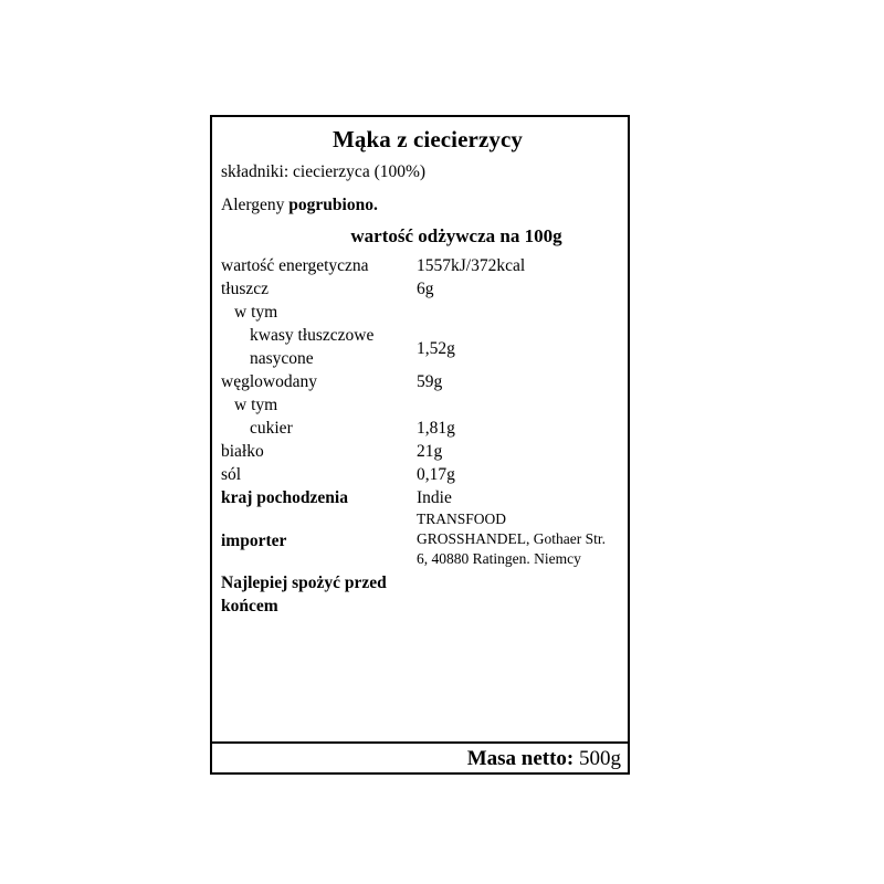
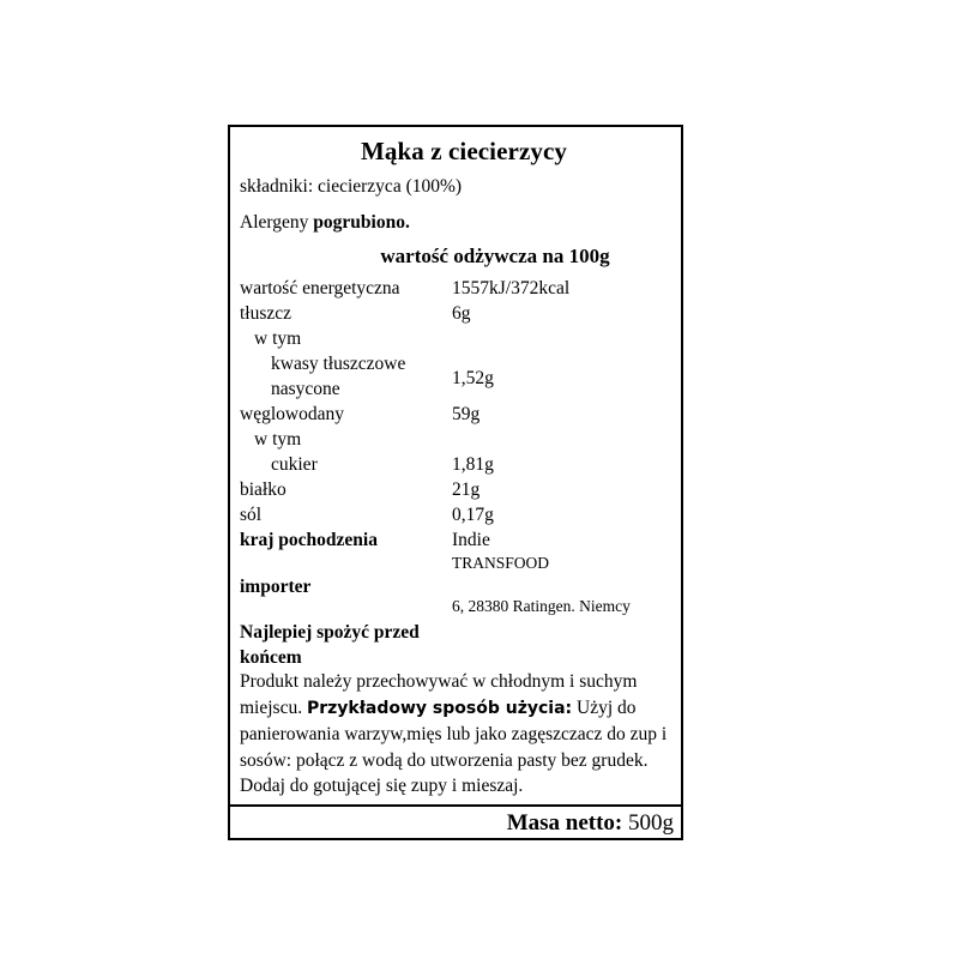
  Mąka z ciecierzycy
  składniki: ciecierzyca (100%)
  Alergeny pogrubiono.
  wartość odżywcza na 100g
  wartość energetyczna
  1557kJ/372kcal
  tłuszcz
  6g
  w tym
  kwasy tłuszczowe
  nasycone
  1,52g
  węglowodany
  59g
  w tym
  cukier
  1,81g
  białko
  21g
  sól
  0,17g
  kraj pochodzenia
  Indie
  TRANSFOOD
  importer
- GROSSHANDEL, Gothaer Str.
- 6, 40880 Ratingen. Niemcy
+ 6, 28380 Ratingen. Niemcy
  Najlepiej spożyć przed
  końcem
+ Produkt należy przechowywać w chłodnym i suchym miejscu. Przykładowy sposób użycia: Użyj do panierowania warzyw,mięs lub jako zagęszczacz do zup i sosów: połącz z wodą do utworzenia pasty bez grudek. Dodaj do gotującej się zupy i mieszaj.
  Masa netto: 500g
